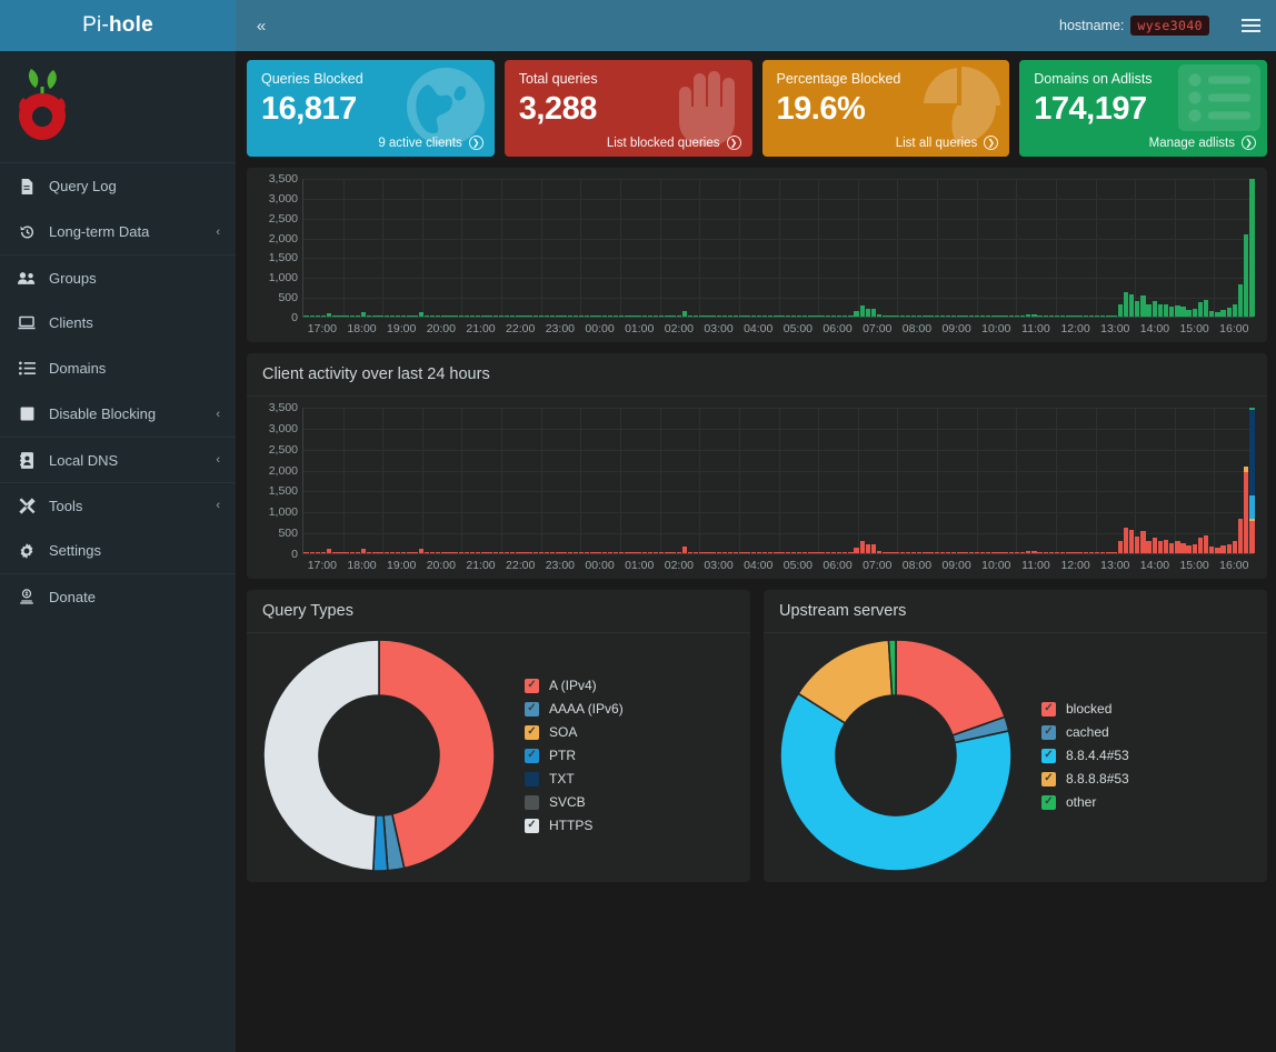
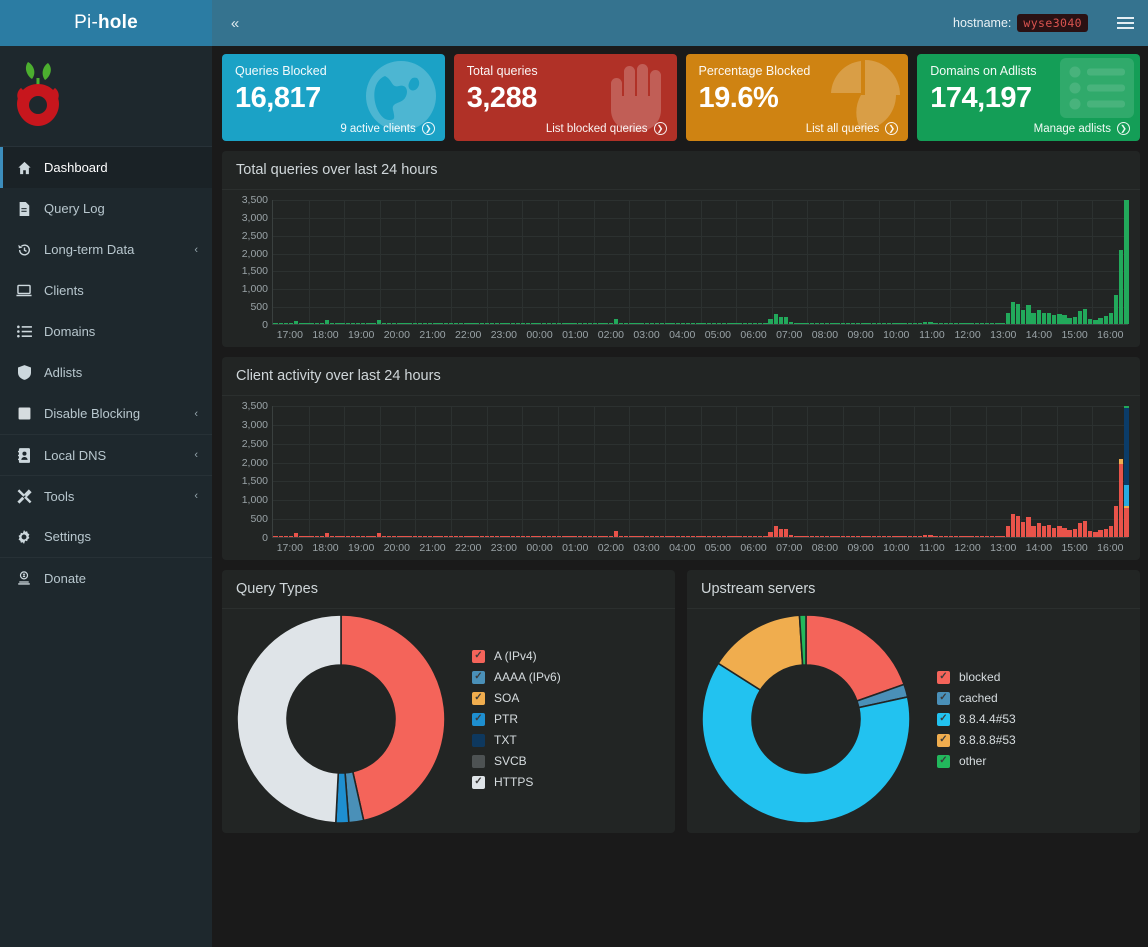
  Pi-
  hole
  «
  hostname:
  wyse3040
+ Dashboard
  Query Log
  Long-term Data
  ‹
- Groups
  Clients
  Domains
+ Adlists
  Disable Blocking
  ‹
  Local DNS
  ‹
  Tools
  ‹
  Settings
  Donate
  Queries Blocked
  16,817
  9 active clients
  ❯
  Total queries
  3,288
  List blocked queries
  ❯
  Percentage Blocked
  19.6%
  List all queries
  ❯
  Domains on Adlists
  174,197
  Manage adlists
  ❯
+ Total queries over last 24 hours
  3,500
  3,000
  2,500
  2,000
  1,500
  1,000
  500
  0
  17:00
  18:00
  19:00
  20:00
  21:00
  22:00
  23:00
  00:00
  01:00
  02:00
  03:00
  04:00
  05:00
  06:00
  07:00
  08:00
  09:00
  10:00
  11:00
  12:00
  13:00
  14:00
  15:00
  16:00
  Client activity over last 24 hours
  3,500
  3,000
  2,500
  2,000
  1,500
  1,000
  500
  0
  17:00
  18:00
  19:00
  20:00
  21:00
  22:00
  23:00
  00:00
  01:00
  02:00
  03:00
  04:00
  05:00
  06:00
  07:00
  08:00
  09:00
  10:00
  11:00
  12:00
  13:00
  14:00
  15:00
  16:00
  Query Types
  ✓
  A (IPv4)
  ✓
  AAAA (IPv6)
  ✓
  SOA
  ✓
  PTR
  TXT
  SVCB
  ✓
  HTTPS
  Upstream servers
  ✓
  blocked
  ✓
  cached
  ✓
  8.8.4.4#53
  ✓
  8.8.8.8#53
  ✓
  other
